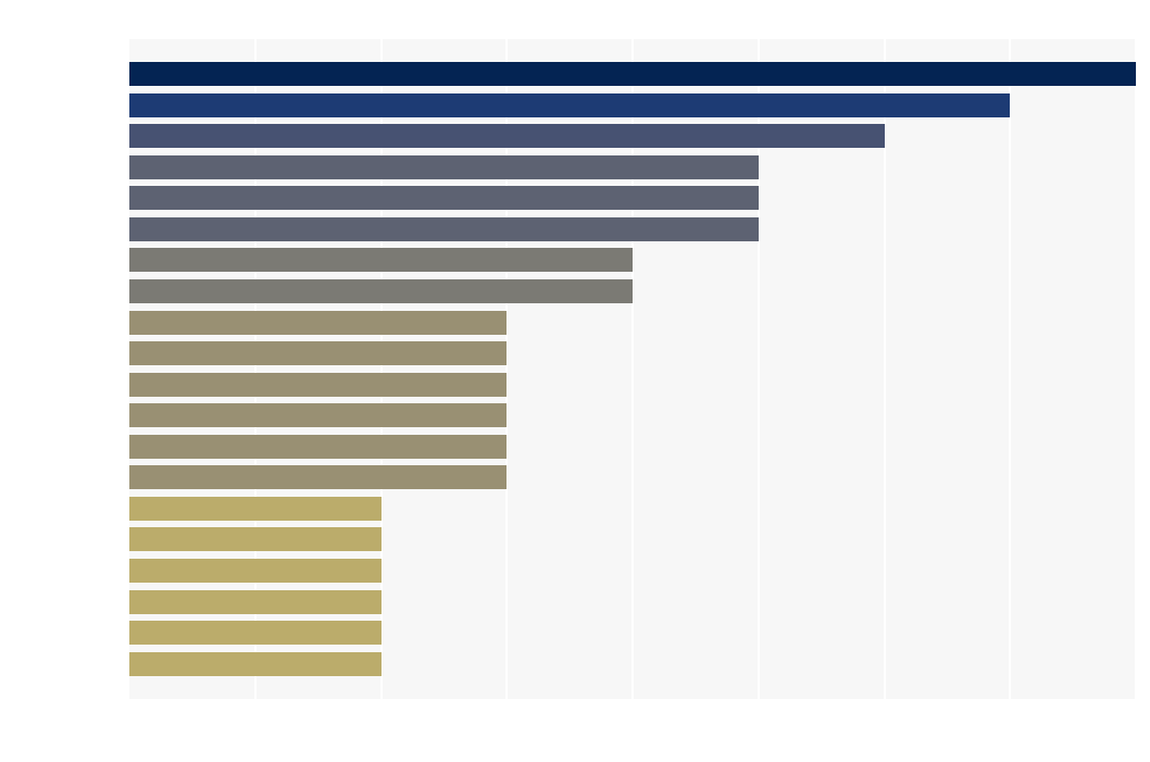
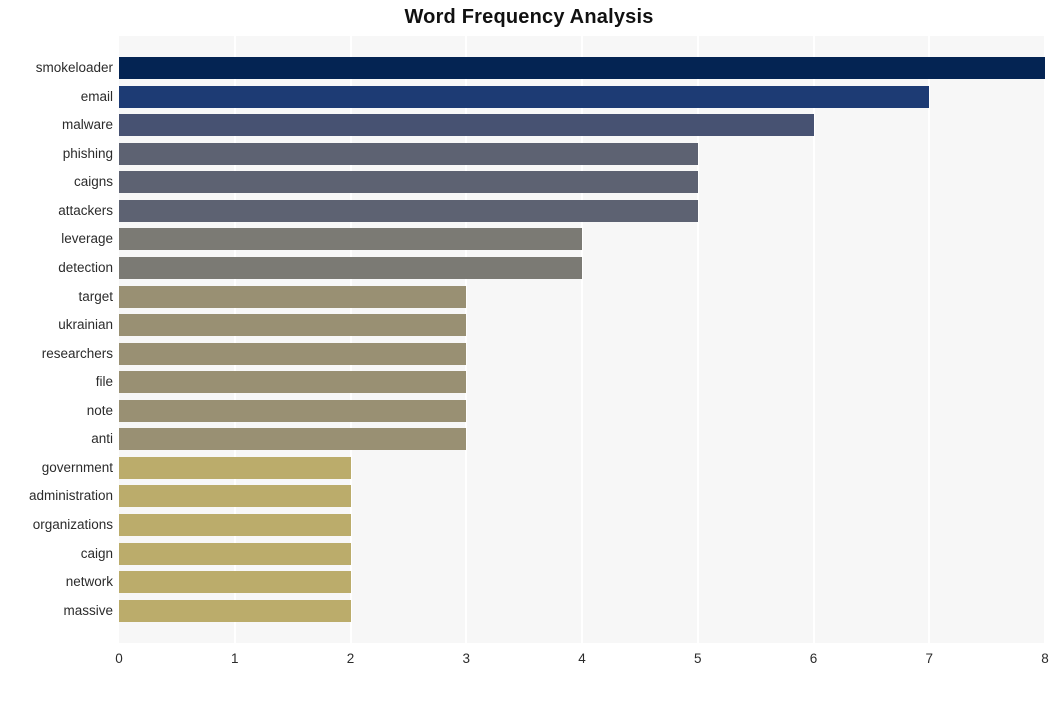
+ Word Frequency Analysis
+ smokeloader
+ email
+ malware
+ phishing
+ caigns
+ attackers
+ leverage
+ detection
+ target
+ ukrainian
+ researchers
+ file
+ note
+ anti
+ government
+ administration
+ organizations
+ caign
+ network
+ massive
+ 0
+ 1
+ 2
+ 3
+ 4
+ 5
+ 6
+ 7
+ 8
